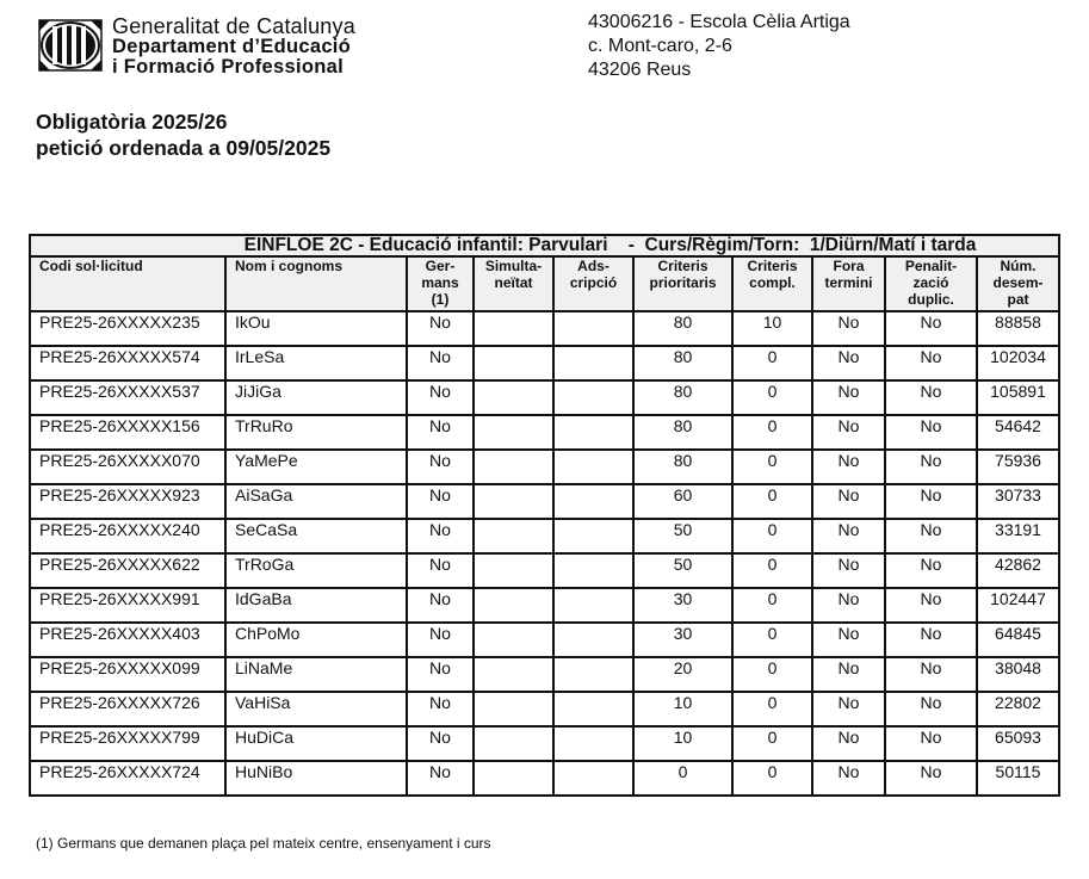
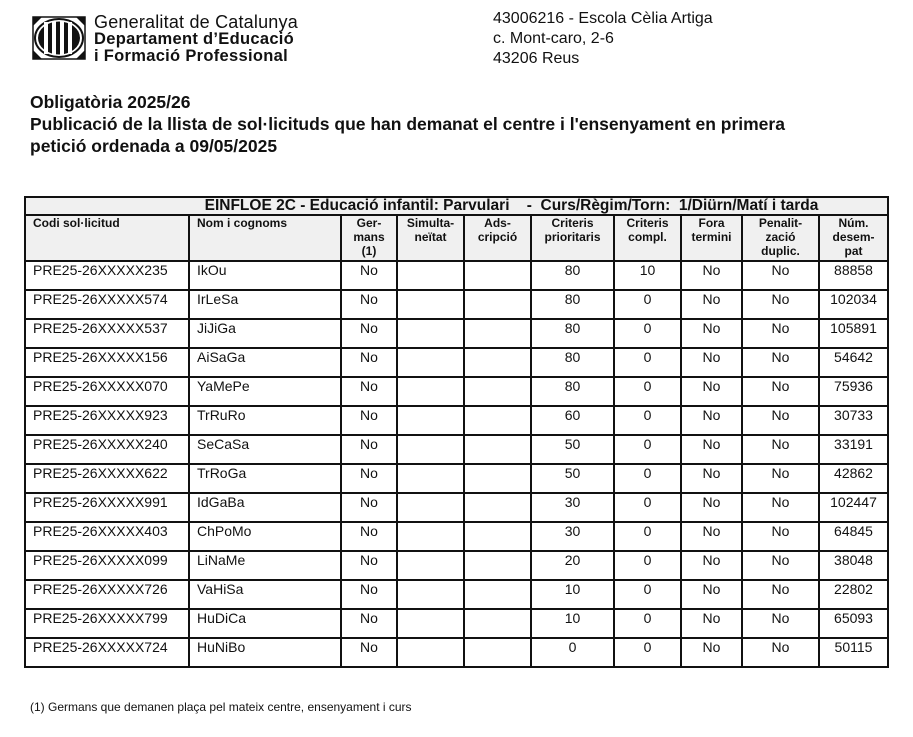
  Generalitat de Catalunya
  Departament d’Educació
  i Formació Professional
  43006216 - Escola Cèlia Artiga
  c. Mont-caro, 2-6
  43206 Reus
  Obligatòria 2025/26
+ Publicació de la llista de sol·licituds que han demanat el centre i l'ensenyament en primera
  petició ordenada a 09/05/2025
  EINFLOE 2C - Educació infantil: Parvulari - Curs/Règim/Torn: 1/Diürn/Matí i tarda
  Codi sol·licitud	Nom i cognoms	Ger- mans (1)	Simulta- neïtat	Ads- cripció	Criteris prioritaris	Criteris compl.	Fora termini	Penalit- zació duplic.	Núm. desem- pat
  PRE25-26XXXXX235	IkOu	No			80	10	No	No	88858
  PRE25-26XXXXX574	IrLeSa	No			80	0	No	No	102034
  PRE25-26XXXXX537	JiJiGa	No			80	0	No	No	105891
- PRE25-26XXXXX156	TrRuRo	No			80	0	No	No	54642
+ PRE25-26XXXXX156	AiSaGa	No			80	0	No	No	54642
  PRE25-26XXXXX070	YaMePe	No			80	0	No	No	75936
- PRE25-26XXXXX923	AiSaGa	No			60	0	No	No	30733
+ PRE25-26XXXXX923	TrRuRo	No			60	0	No	No	30733
  PRE25-26XXXXX240	SeCaSa	No			50	0	No	No	33191
  PRE25-26XXXXX622	TrRoGa	No			50	0	No	No	42862
  PRE25-26XXXXX991	IdGaBa	No			30	0	No	No	102447
  PRE25-26XXXXX403	ChPoMo	No			30	0	No	No	64845
  PRE25-26XXXXX099	LiNaMe	No			20	0	No	No	38048
  PRE25-26XXXXX726	VaHiSa	No			10	0	No	No	22802
  PRE25-26XXXXX799	HuDiCa	No			10	0	No	No	65093
  PRE25-26XXXXX724	HuNiBo	No			0	0	No	No	50115
  (1) Germans que demanen plaça pel mateix centre, ensenyament i curs
